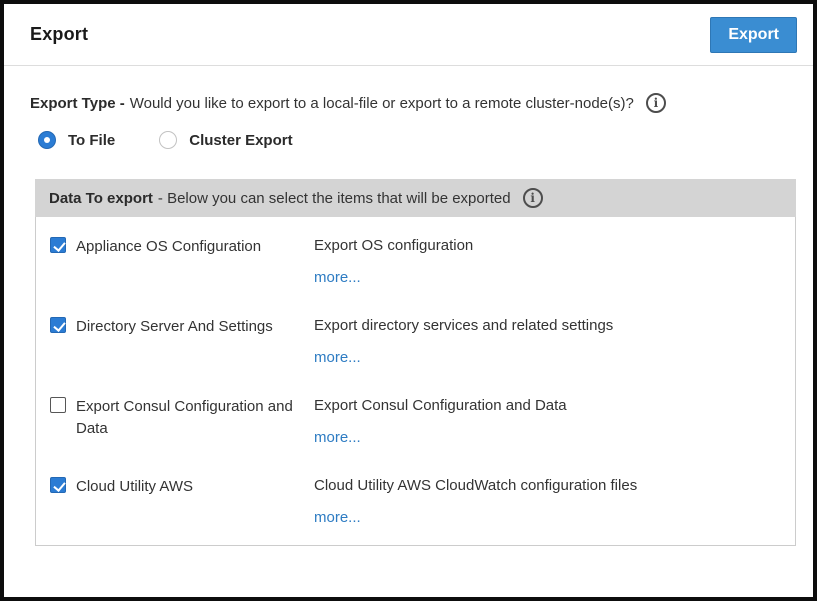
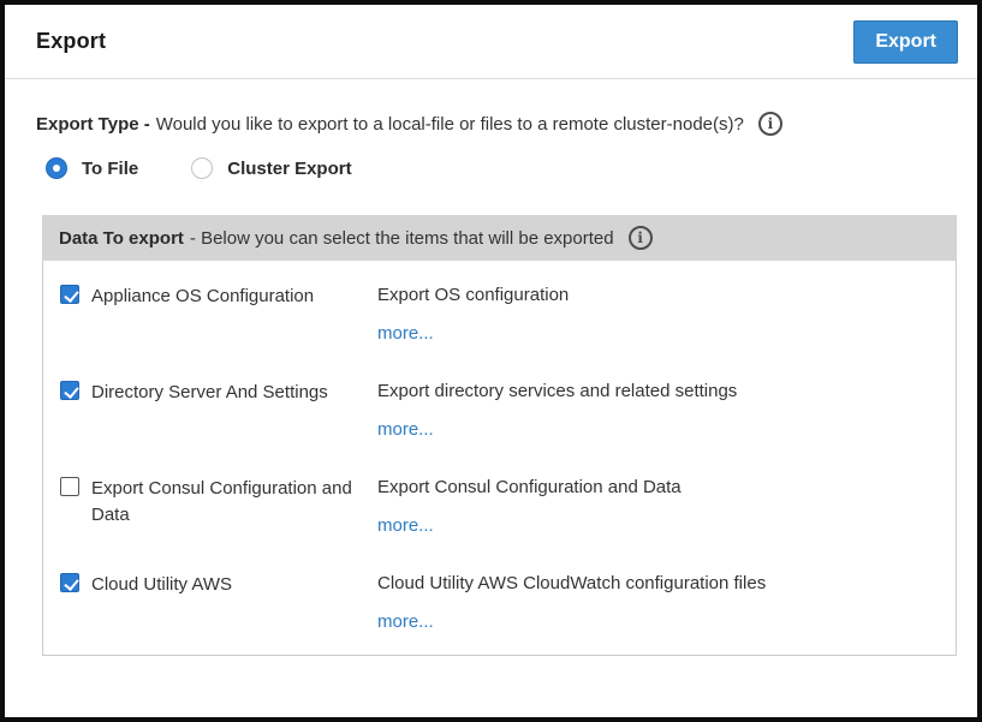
  Export
  Export
  Export Type -
- Would you like to export to a local-file or export to a remote cluster-node(s)?
+ Would you like to export to a local-file or files to a remote cluster-node(s)?
  To File
  Cluster Export
  Data To export
  - Below you can select the items that will be exported
  Appliance OS Configuration
  Export OS configuration
  more...
  Directory Server And Settings
  Export directory services and related settings
  more...
  Export Consul Configuration and Data
  Export Consul Configuration and Data
  more...
  Cloud Utility AWS
  Cloud Utility AWS CloudWatch configuration files
  more...
